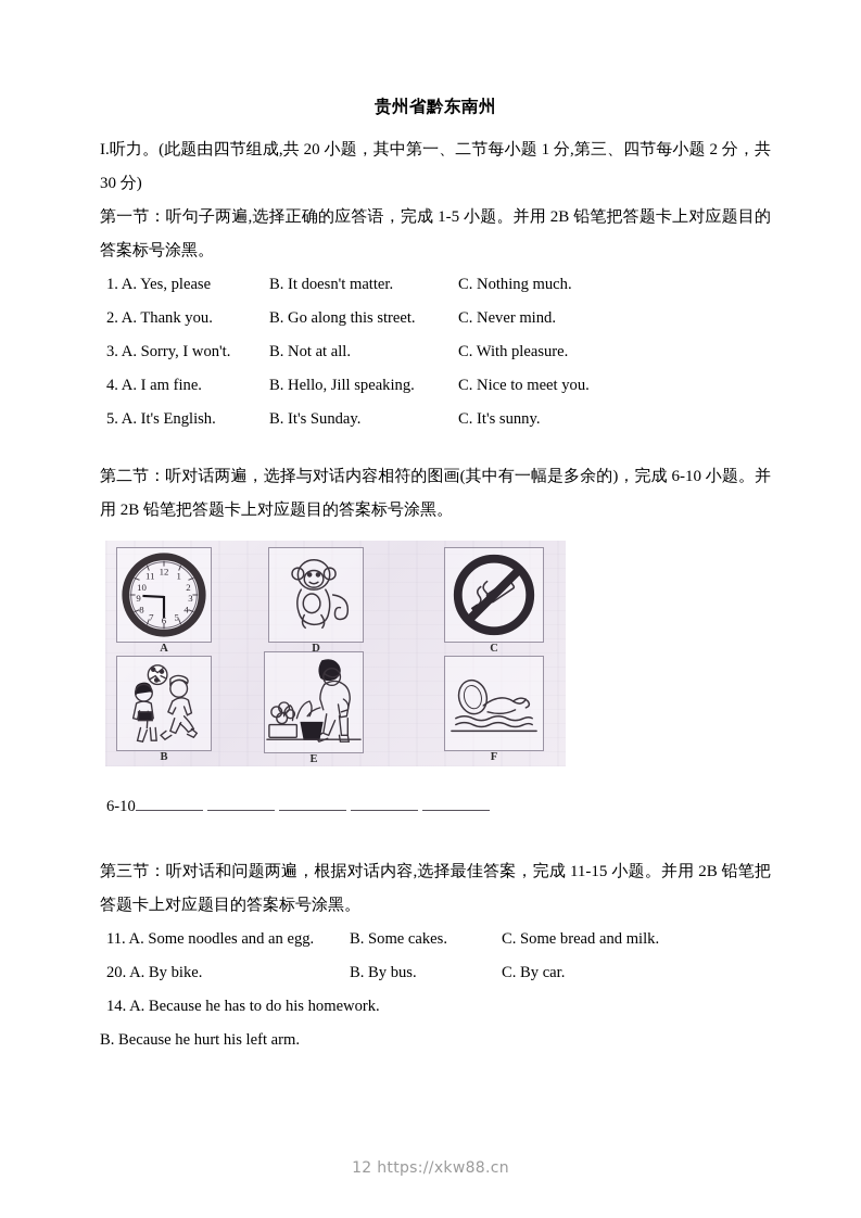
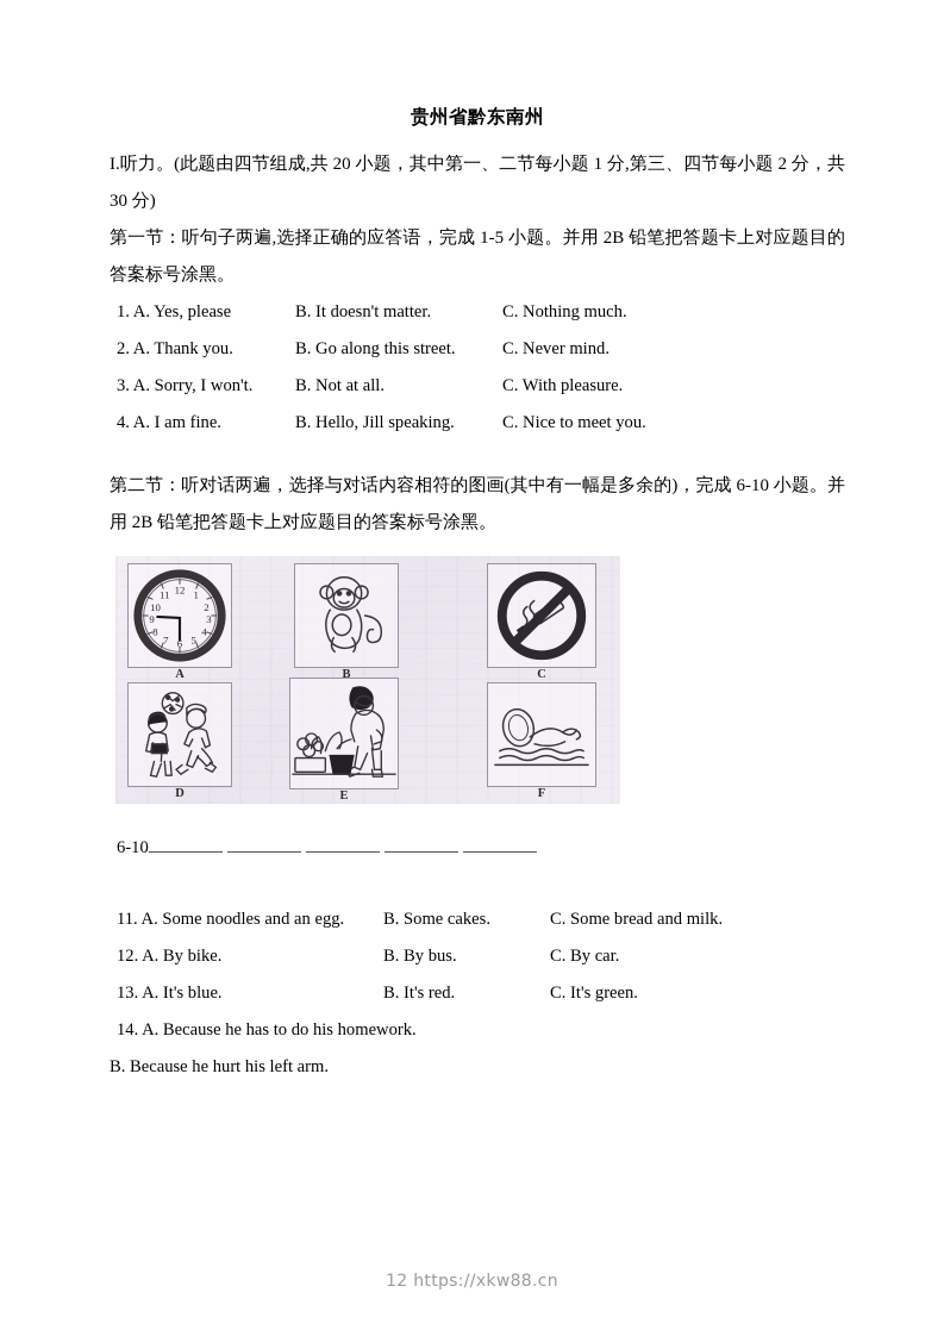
  贵州省黔东南州
  I.听力。(此题由四节组成,共 20 小题，其中第一、二节每小题 1 分,第三、四节每小题 2 分，共 30 分)
  第一节：听句子两遍,选择正确的应答语，完成 1-5 小题。并用 2B 铅笔把答题卡上对应题目的答案标号涂黑。
  1. A. Yes, please
  B. It doesn't matter.
  C. Nothing much.
  2. A. Thank you.
  B. Go along this street.
  C. Never mind.
  3. A. Sorry, I won't.
  B. Not at all.
  C. With pleasure.
  4. A. I am fine.
  B. Hello, Jill speaking.
  C. Nice to meet you.
- 5. A. It's English.
- B. It's Sunday.
- C. It's sunny.
  第二节：听对话两遍，选择与对话内容相符的图画(其中有一幅是多余的)，完成 6-10 小题。并用 2B 铅笔把答题卡上对应题目的答案标号涂黑。
  12
  1
  2
  3
  4
  5
  6
  7
  8
  9
  10
  11
  A
- D
+ B
  C
- B
+ D
  E
  F
  6-10
- 第三节：听对话和问题两遍，根据对话内容,选择最佳答案，完成 11-15 小题。并用 2B 铅笔把答题卡上对应题目的答案标号涂黑。
  11. A. Some noodles and an egg.
  B. Some cakes.
  C. Some bread and milk.
- 20. A. By bike.
+ 12. A. By bike.
  B. By bus.
  C. By car.
+ 13. A. It's blue.
+ B. It's red.
+ C. It's green.
  14. A. Because he has to do his homework.
  B. Because he hurt his left arm.
  12 https://xkw88.cn
